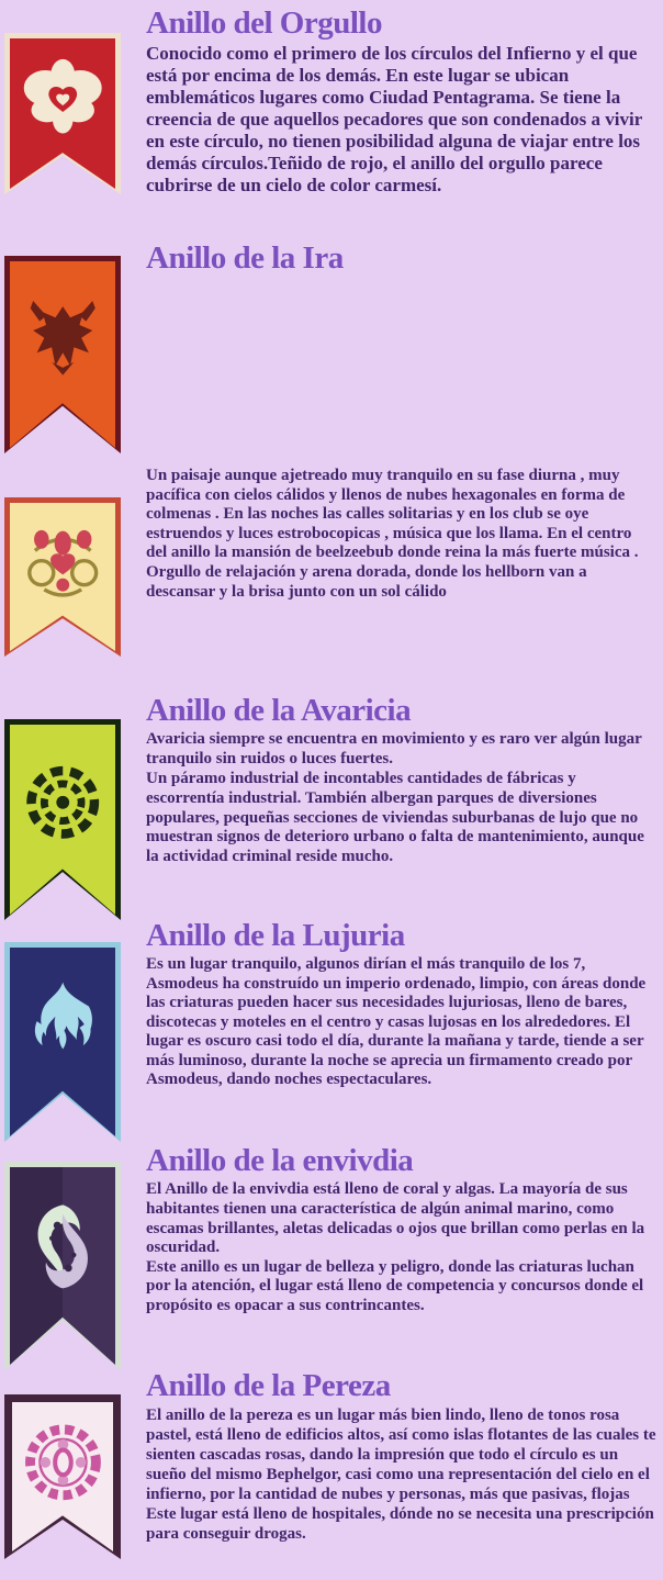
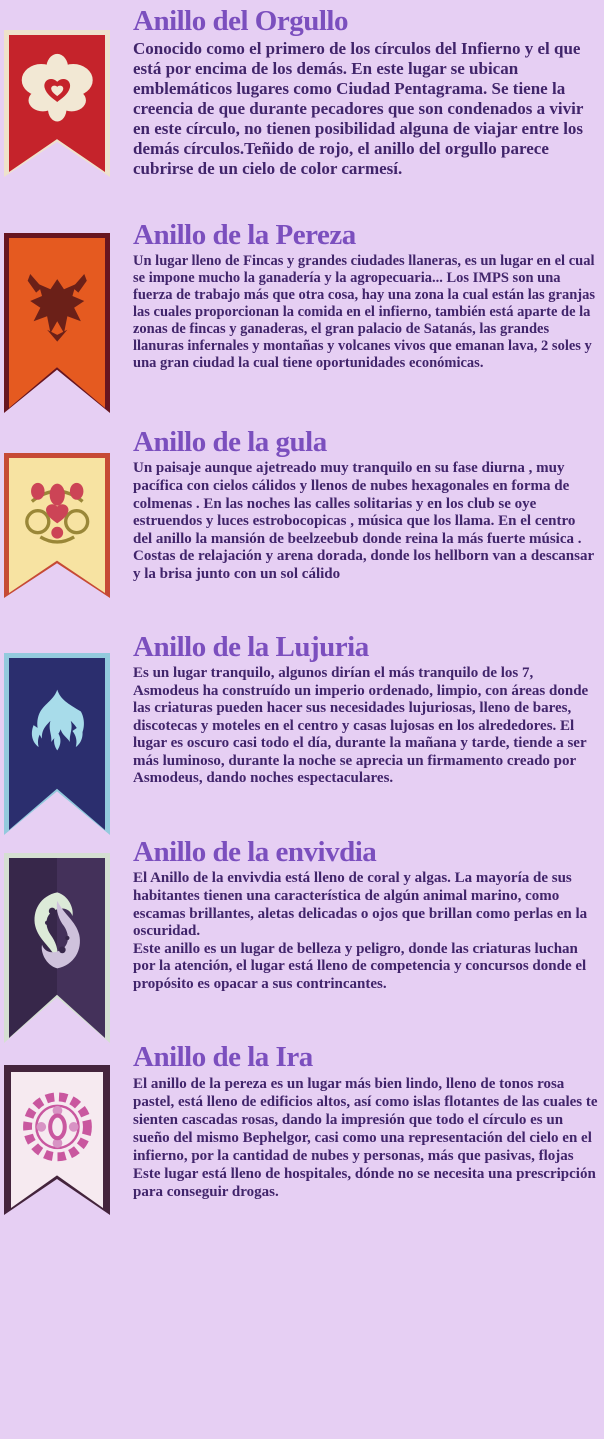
  Anillo del Orgullo
- Conocido como el primero de los círculos del Infierno y el que está por encima de los demás. En este lugar se ubican emblemáticos lugares como Ciudad Pentagrama. Se tiene la creencia de que aquellos pecadores que son condenados a vivir en este círculo, no tienen posibilidad alguna de viajar entre los demás círculos.Teñido de rojo, el anillo del orgullo parece cubrirse de un cielo de color carmesí.
+ Conocido como el primero de los círculos del Infierno y el que está por encima de los demás. En este lugar se ubican emblemáticos lugares como Ciudad Pentagrama. Se tiene la creencia de que durante pecadores que son condenados a vivir en este círculo, no tienen posibilidad alguna de viajar entre los demás círculos.Teñido de rojo, el anillo del orgullo parece cubrirse de un cielo de color carmesí.
- Anillo de la Ira
+ Anillo de la Pereza
+ Un lugar lleno de Fincas y grandes ciudades llaneras, es un lugar en el cual se impone mucho la ganadería y la agropecuaria... Los IMPS son una fuerza de trabajo más que otra cosa, hay una zona la cual están las granjas las cuales proporcionan la comida en el infierno, también está aparte de la zonas de fincas y ganaderas, el gran palacio de Satanás, las grandes llanuras infernales y montañas y volcanes vivos que emanan lava, 2 soles y una gran ciudad la cual tiene oportunidades económicas.
+ Anillo de la gula
- Un paisaje aunque ajetreado muy tranquilo en su fase diurna , muy pacífica con cielos cálidos y llenos de nubes hexagonales en forma de colmenas . En las noches las calles solitarias y en los club se oye estruendos y luces estrobocopicas , música que los llama. En el centro del anillo la mansión de beelzeebub donde reina la más fuerte música . Orgullo de relajación y arena dorada, donde los hellborn van a descansar y la brisa junto con un sol cálido
+ Un paisaje aunque ajetreado muy tranquilo en su fase diurna , muy pacífica con cielos cálidos y llenos de nubes hexagonales en forma de colmenas . En las noches las calles solitarias y en los club se oye estruendos y luces estrobocopicas , música que los llama. En el centro del anillo la mansión de beelzeebub donde reina la más fuerte música . Costas de relajación y arena dorada, donde los hellborn van a descansar y la brisa junto con un sol cálido
- Anillo de la Avaricia
- Avaricia siempre se encuentra en movimiento y es raro ver algún lugar tranquilo sin ruidos o luces fuertes.
- Un páramo industrial de incontables cantidades de fábricas y escorrentía industrial. También albergan parques de diversiones populares, pequeñas secciones de viviendas suburbanas de lujo que no muestran signos de deterioro urbano o falta de mantenimiento, aunque la actividad criminal reside mucho.
  Anillo de la Lujuria
  Es un lugar tranquilo, algunos dirían el más tranquilo de los 7, Asmodeus ha construído un imperio ordenado, limpio, con áreas donde las criaturas pueden hacer sus necesidades lujuriosas, lleno de bares, discotecas y moteles en el centro y casas lujosas en los alrededores. El lugar es oscuro casi todo el día, durante la mañana y tarde, tiende a ser más luminoso, durante la noche se aprecia un firmamento creado por Asmodeus, dando noches espectaculares.
  Anillo de la envivdia
  El Anillo de la envivdia está lleno de coral y algas. La mayoría de sus habitantes tienen una característica de algún animal marino, como escamas brillantes, aletas delicadas o ojos que brillan como perlas en la oscuridad.
  Este anillo es un lugar de belleza y peligro, donde las criaturas luchan por la atención, el lugar está lleno de competencia y concursos donde el propósito es opacar a sus contrincantes.
- Anillo de la Pereza
+ Anillo de la Ira
  El anillo de la pereza es un lugar más bien lindo, lleno de tonos rosa pastel, está lleno de edificios altos, así como islas flotantes de las cuales te sienten cascadas rosas, dando la impresión que todo el círculo es un sueño del mismo Bephelgor, casi como una representación del cielo en el infierno, por la cantidad de nubes y personas, más que pasivas, flojas
  Este lugar está lleno de hospitales, dónde no se necesita una prescripción para conseguir drogas.
